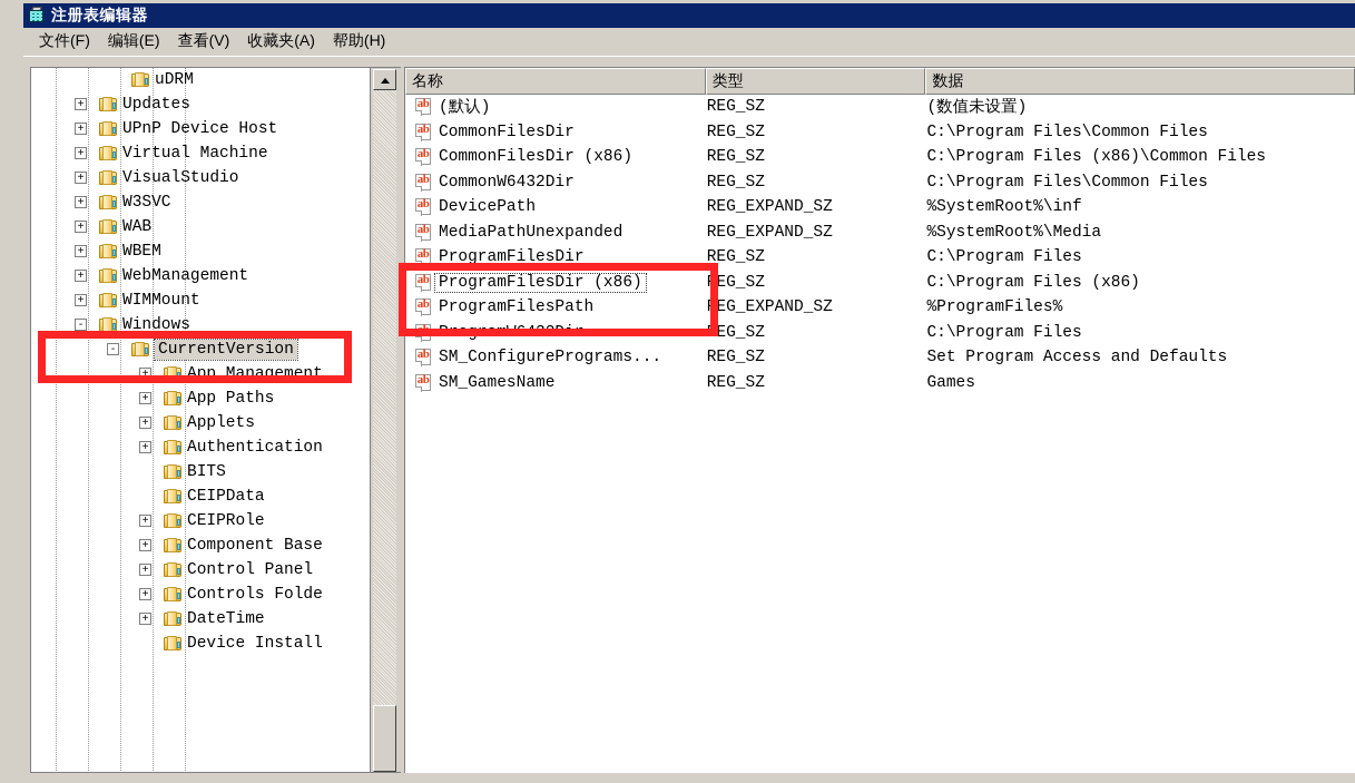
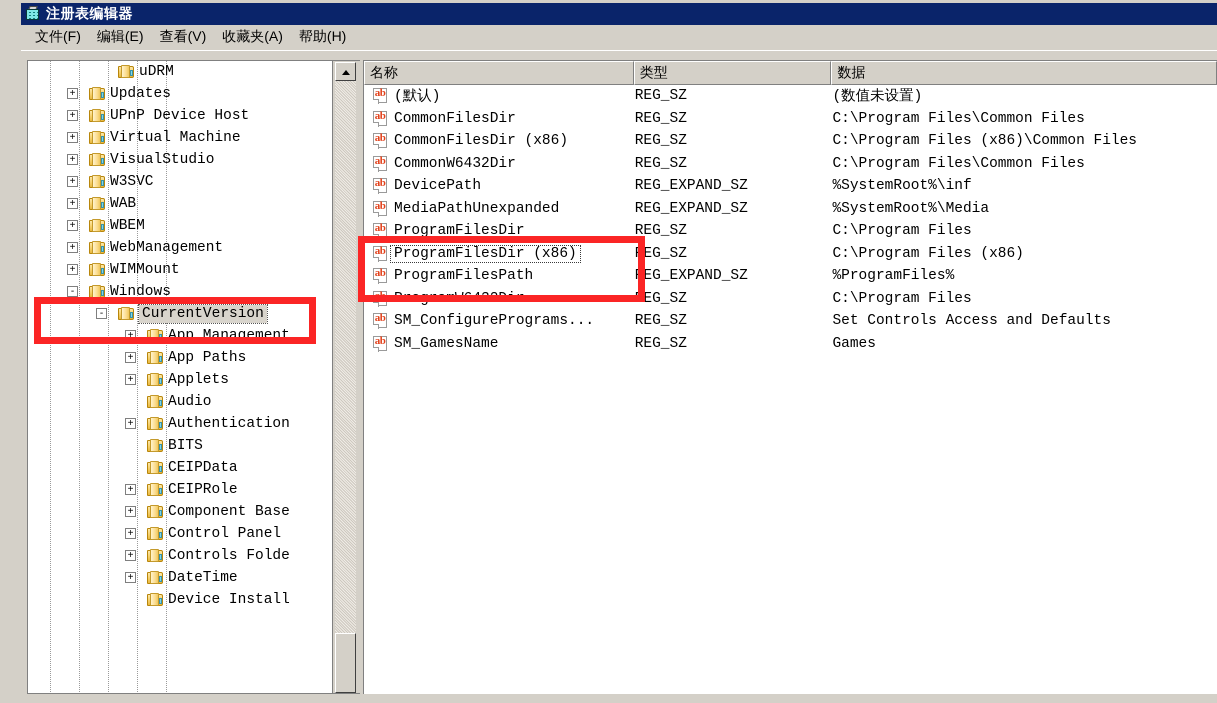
  注册表编辑器
  文件(F)
  编辑(E)
  查看(V)
  收藏夹(A)
  帮助(H)
  uDRM
  +
  Updates
  +
  UPnP Device Host
  +
  Virtual Machine
  +
  VisualStudio
  +
  W3SVC
  +
  WAB
  +
  WBEM
  +
  WebManagement
  +
  WIMMount
  -
  Windows
  -
  CurrentVersion
  +
  App Management
  +
  App Paths
  +
  Applets
+ Audio
  +
  Authentication
  BITS
  CEIPData
  +
  CEIPRole
  +
  Component Base
  +
  Control Panel
  +
  Controls Folde
  +
  DateTime
  Device Install
  名称
  类型
  数据
  ab
  (默认)
  REG_SZ
  (数值未设置)
  ab
  CommonFilesDir
  REG_SZ
  C:\Program Files\Common Files
  ab
  CommonFilesDir (x86)
  REG_SZ
  C:\Program Files (x86)\Common Files
  ab
  CommonW6432Dir
  REG_SZ
  C:\Program Files\Common Files
  ab
  DevicePath
  REG_EXPAND_SZ
  %SystemRoot%\inf
  ab
  MediaPathUnexpanded
  REG_EXPAND_SZ
  %SystemRoot%\Media
  ab
  ProgramFilesDir
  REG_SZ
  C:\Program Files
  ab
  ProgramFilesDir (x86)
  REG_SZ
  C:\Program Files (x86)
  ab
  ProgramFilesPath
  REG_EXPAND_SZ
  %ProgramFiles%
  ab
  ProgramW6432Dir
  REG_SZ
  C:\Program Files
  ab
  SM_ConfigurePrograms...
  REG_SZ
- Set Program Access and Defaults
+ Set Controls Access and Defaults
  ab
  SM_GamesName
  REG_SZ
  Games
